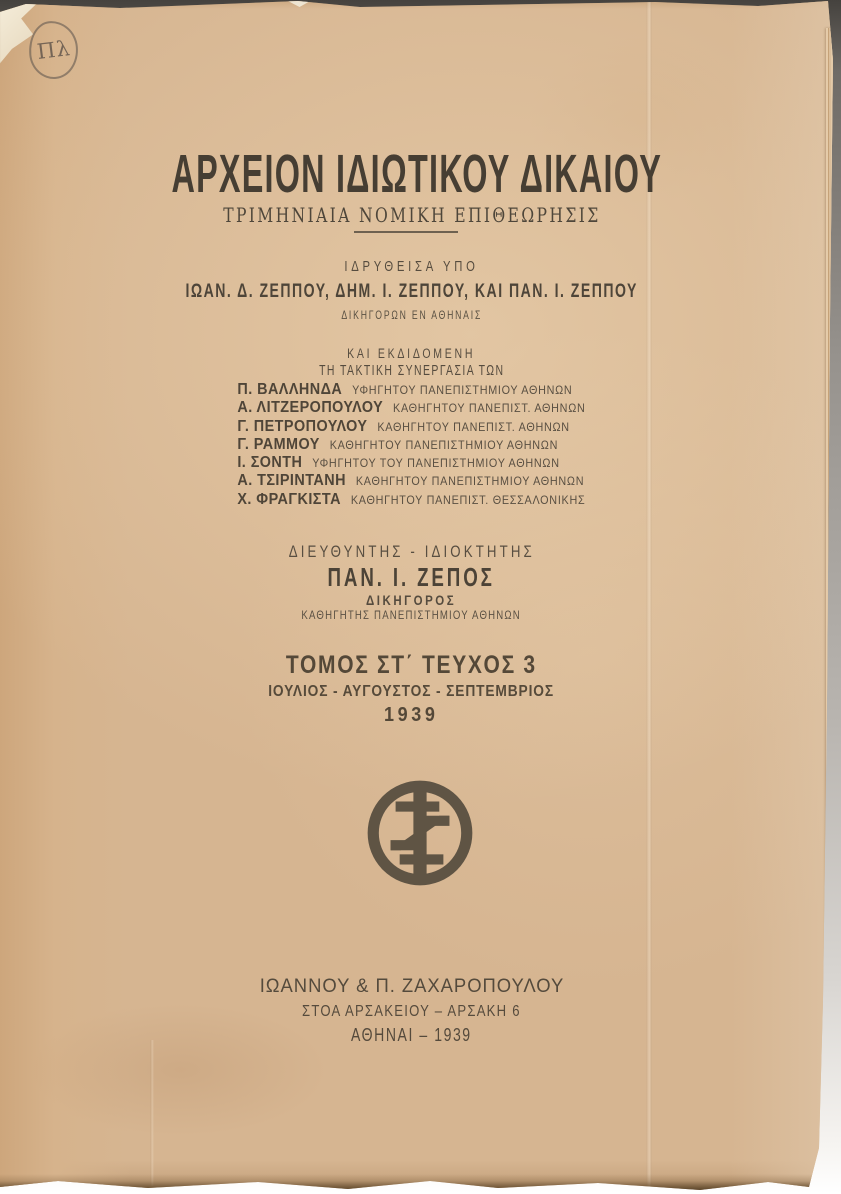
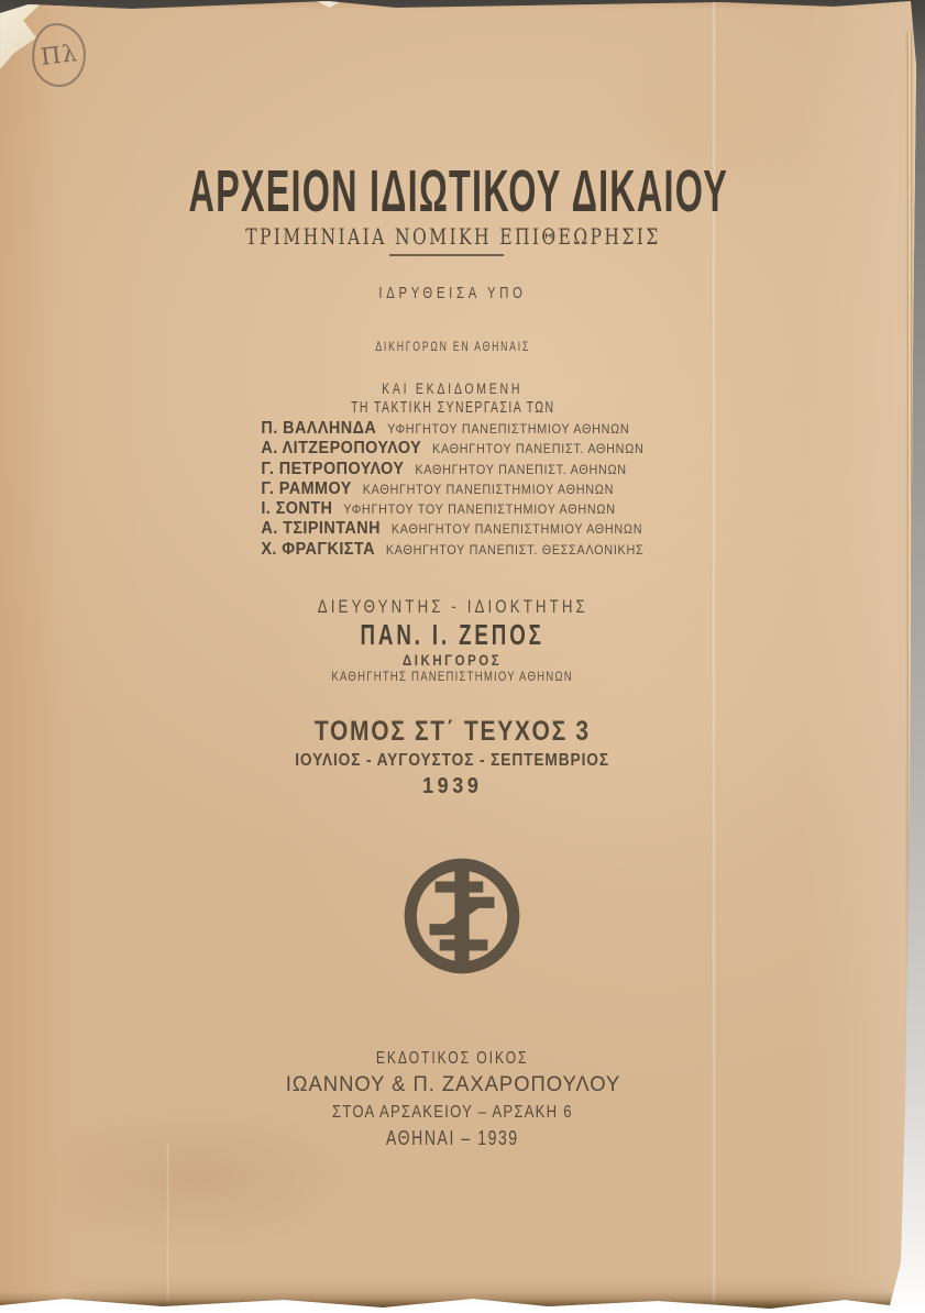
  ΑΡΧΕΙΟΝ ΙΔΙΩΤΙΚΟΥ ΔΙΚΑΙΟΥ
  ΤΡΙΜΗΝΙΑΙΑ ΝΟΜΙΚΗ ΕΠΙΘΕΩΡΗΣΙΣ
  ΙΔΡΥΘΕΙΣΑ ΥΠΟ
- ΙΩΑΝ. Δ. ΖΕΠΠΟΥ, ΔΗΜ. Ι. ΖΕΠΠΟΥ, ΚΑΙ ΠΑΝ. Ι. ΖΕΠΠΟΥ
  ΔΙΚΗΓΟΡΩΝ ΕΝ ΑΘΗΝΑΙΣ
  ΚΑΙ ΕΚΔΙΔΟΜΕΝΗ
  ΤΗ ΤΑΚΤΙΚΗ ΣΥΝΕΡΓΑΣΙΑ ΤΩΝ
  Π. ΒΑΛΛΗΝΔΑ
  ΥΦΗΓΗΤΟΥ ΠΑΝΕΠΙΣΤΗΜΙΟΥ ΑΘΗΝΩΝ
  Α. ΛΙΤΖΕΡΟΠΟΥΛΟΥ
  ΚΑΘΗΓΗΤΟΥ ΠΑΝΕΠΙΣΤ. ΑΘΗΝΩΝ
  Γ. ΠΕΤΡΟΠΟΥΛΟΥ
  ΚΑΘΗΓΗΤΟΥ ΠΑΝΕΠΙΣΤ. ΑΘΗΝΩΝ
  Γ. ΡΑΜΜΟΥ
  ΚΑΘΗΓΗΤΟΥ ΠΑΝΕΠΙΣΤΗΜΙΟΥ ΑΘΗΝΩΝ
  Ι. ΣΟΝΤΗ
  ΥΦΗΓΗΤΟΥ ΤΟΥ ΠΑΝΕΠΙΣΤΗΜΙΟΥ ΑΘΗΝΩΝ
  Α. ΤΣΙΡΙΝΤΑΝΗ
  ΚΑΘΗΓΗΤΟΥ ΠΑΝΕΠΙΣΤΗΜΙΟΥ ΑΘΗΝΩΝ
  Χ. ΦΡΑΓΚΙΣΤΑ
  ΚΑΘΗΓΗΤΟΥ ΠΑΝΕΠΙΣΤ. ΘΕΣΣΑΛΟΝΙΚΗΣ
  ΔΙΕΥΘΥΝΤΗΣ - ΙΔΙΟΚΤΗΤΗΣ
  ΠΑΝ. Ι. ΖΕΠΟΣ
  ΔΙΚΗΓΟΡΟΣ
  ΚΑΘΗΓΗΤΗΣ ΠΑΝΕΠΙΣΤΗΜΙΟΥ ΑΘΗΝΩΝ
  ΤΟΜΟΣ ΣΤ΄ ΤΕΥΧΟΣ 3
  ΙΟΥΛΙΟΣ - ΑΥΓΟΥΣΤΟΣ - ΣΕΠΤΕΜΒΡΙΟΣ
  1939
+ ΕΚΔΟΤΙΚΟΣ ΟΙΚΟΣ
  ΙΩΑΝΝΟΥ & Π. ΖΑΧΑΡΟΠΟΥΛΟΥ
  ΣΤΟΑ ΑΡΣΑΚΕΙΟΥ – ΑΡΣΑΚΗ 6
  ΑΘΗΝΑΙ – 1939
